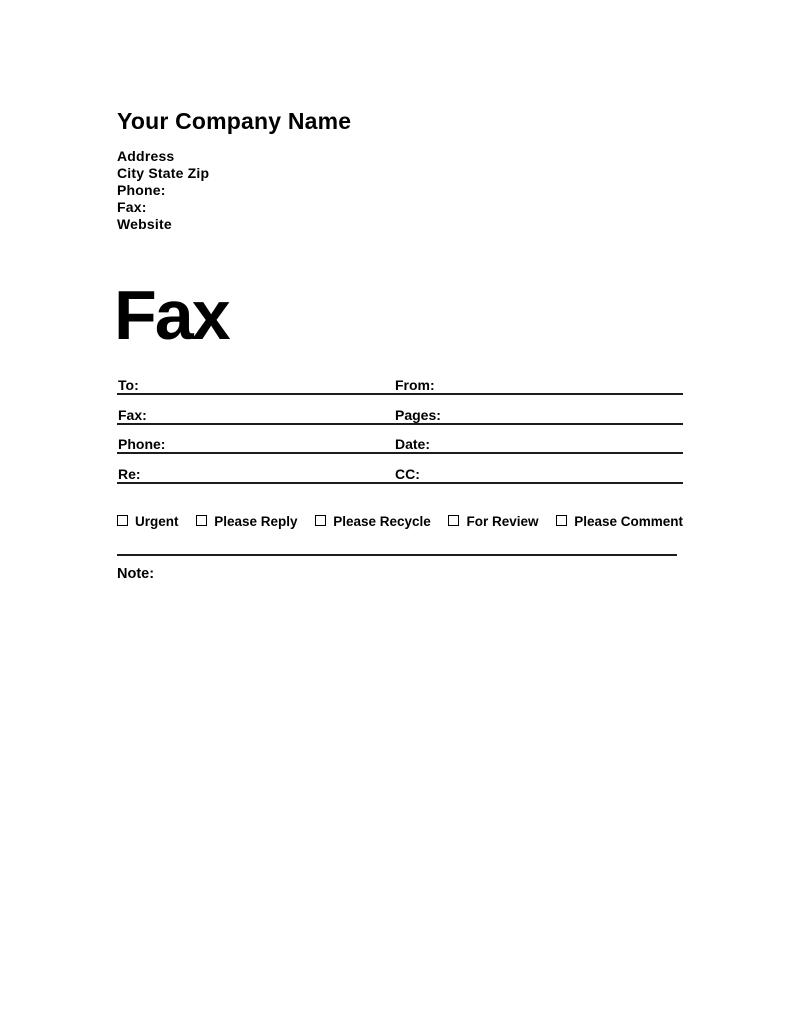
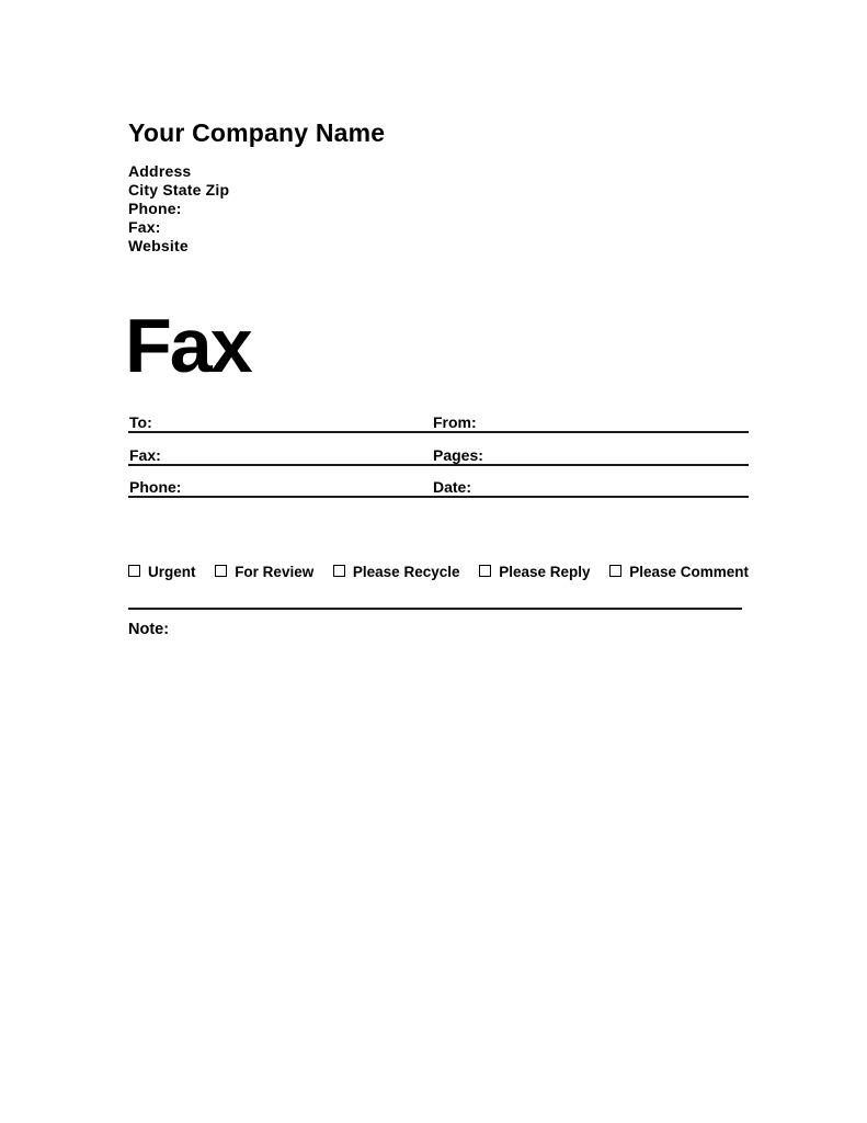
  Your Company Name
  Address
  City State Zip
  Phone:
  Fax:
  Website
  Fax
  To:
  From:
  Fax:
  Pages:
  Phone:
  Date:
- Re:
- CC:
  Urgent
- Please Reply
+ For Review
  Please Recycle
- For Review
+ Please Reply
  Please Comment
  Note:
